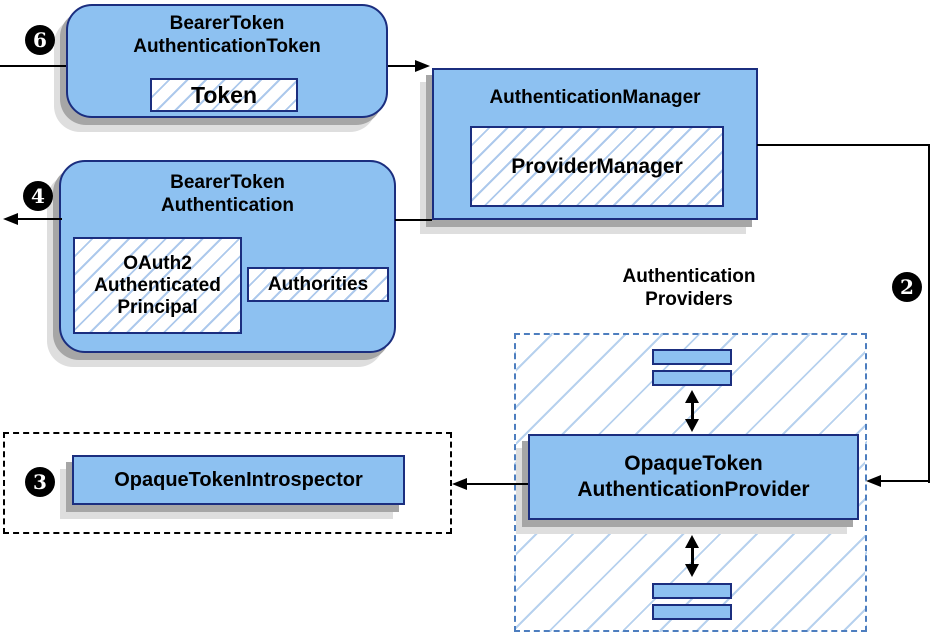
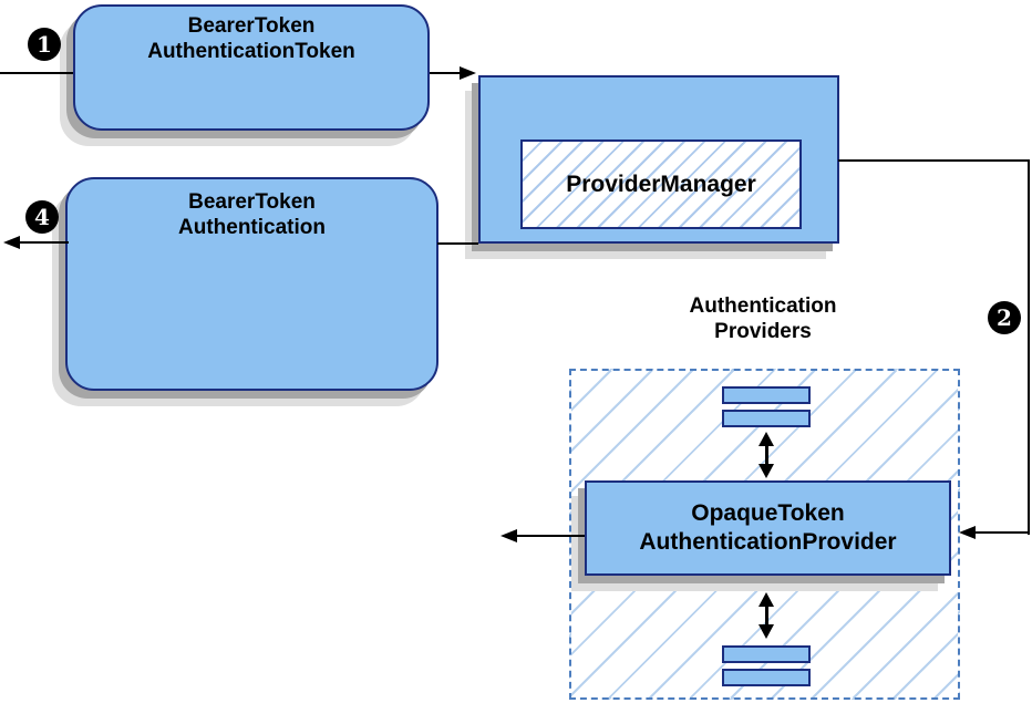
- 6
+ 1
  2
  4
  BearerToken
  AuthenticationToken
- Token
- AuthenticationManager
  ProviderManager
  BearerToken
  Authentication
- OAuth2
- Authenticated
- Principal
- Authorities
- 3
- OpaqueTokenIntrospector
  Authentication
  Providers
  OpaqueToken
  AuthenticationProvider
